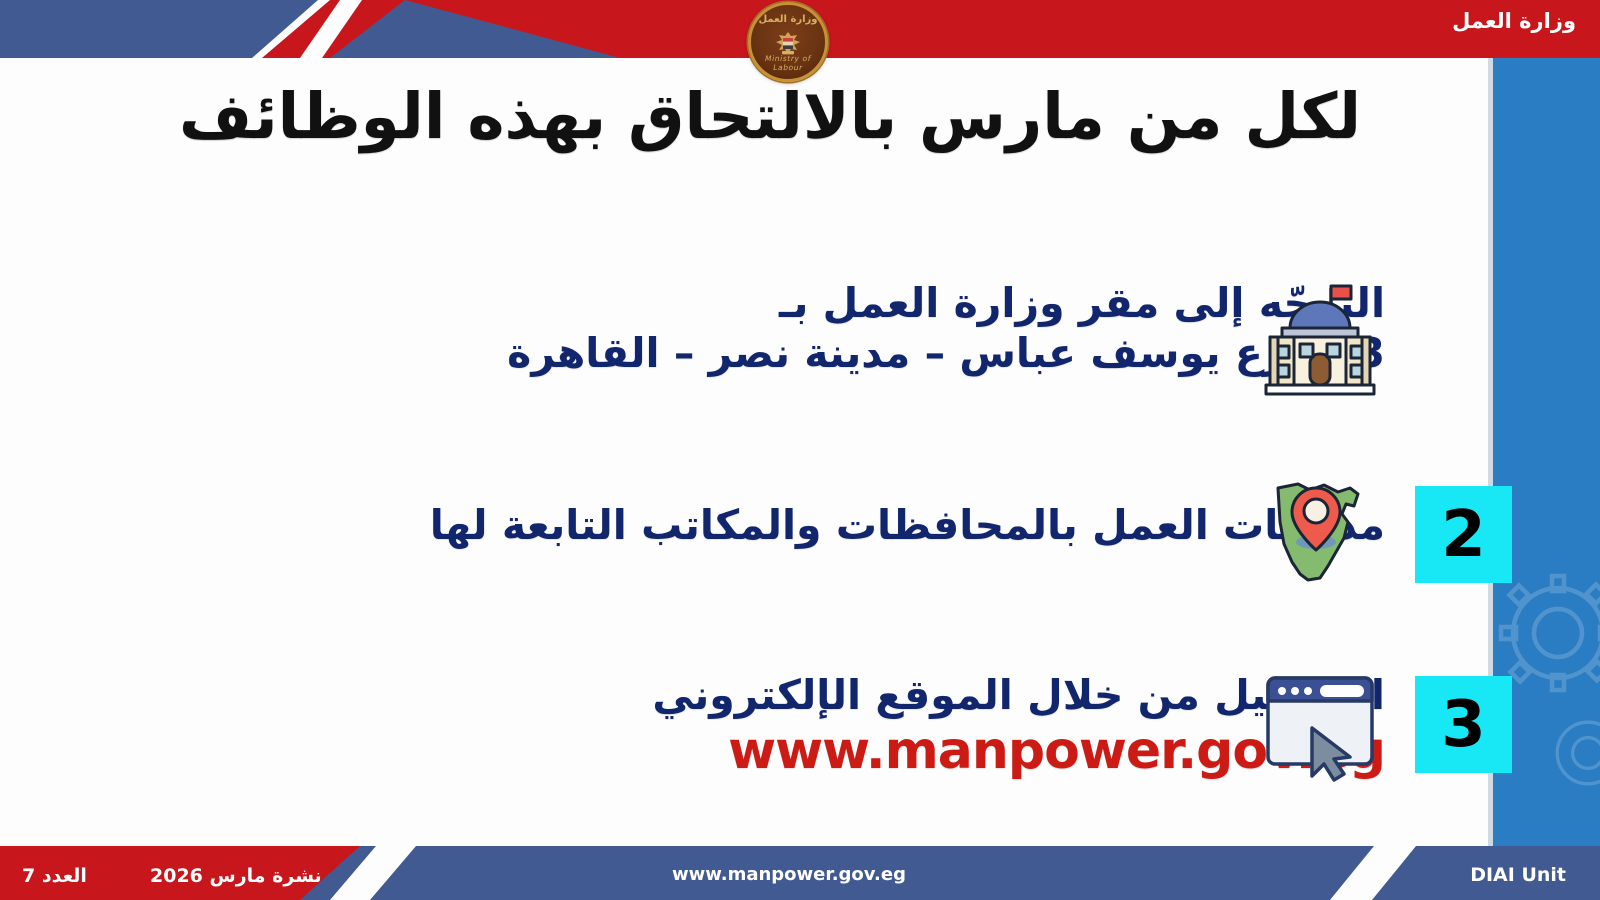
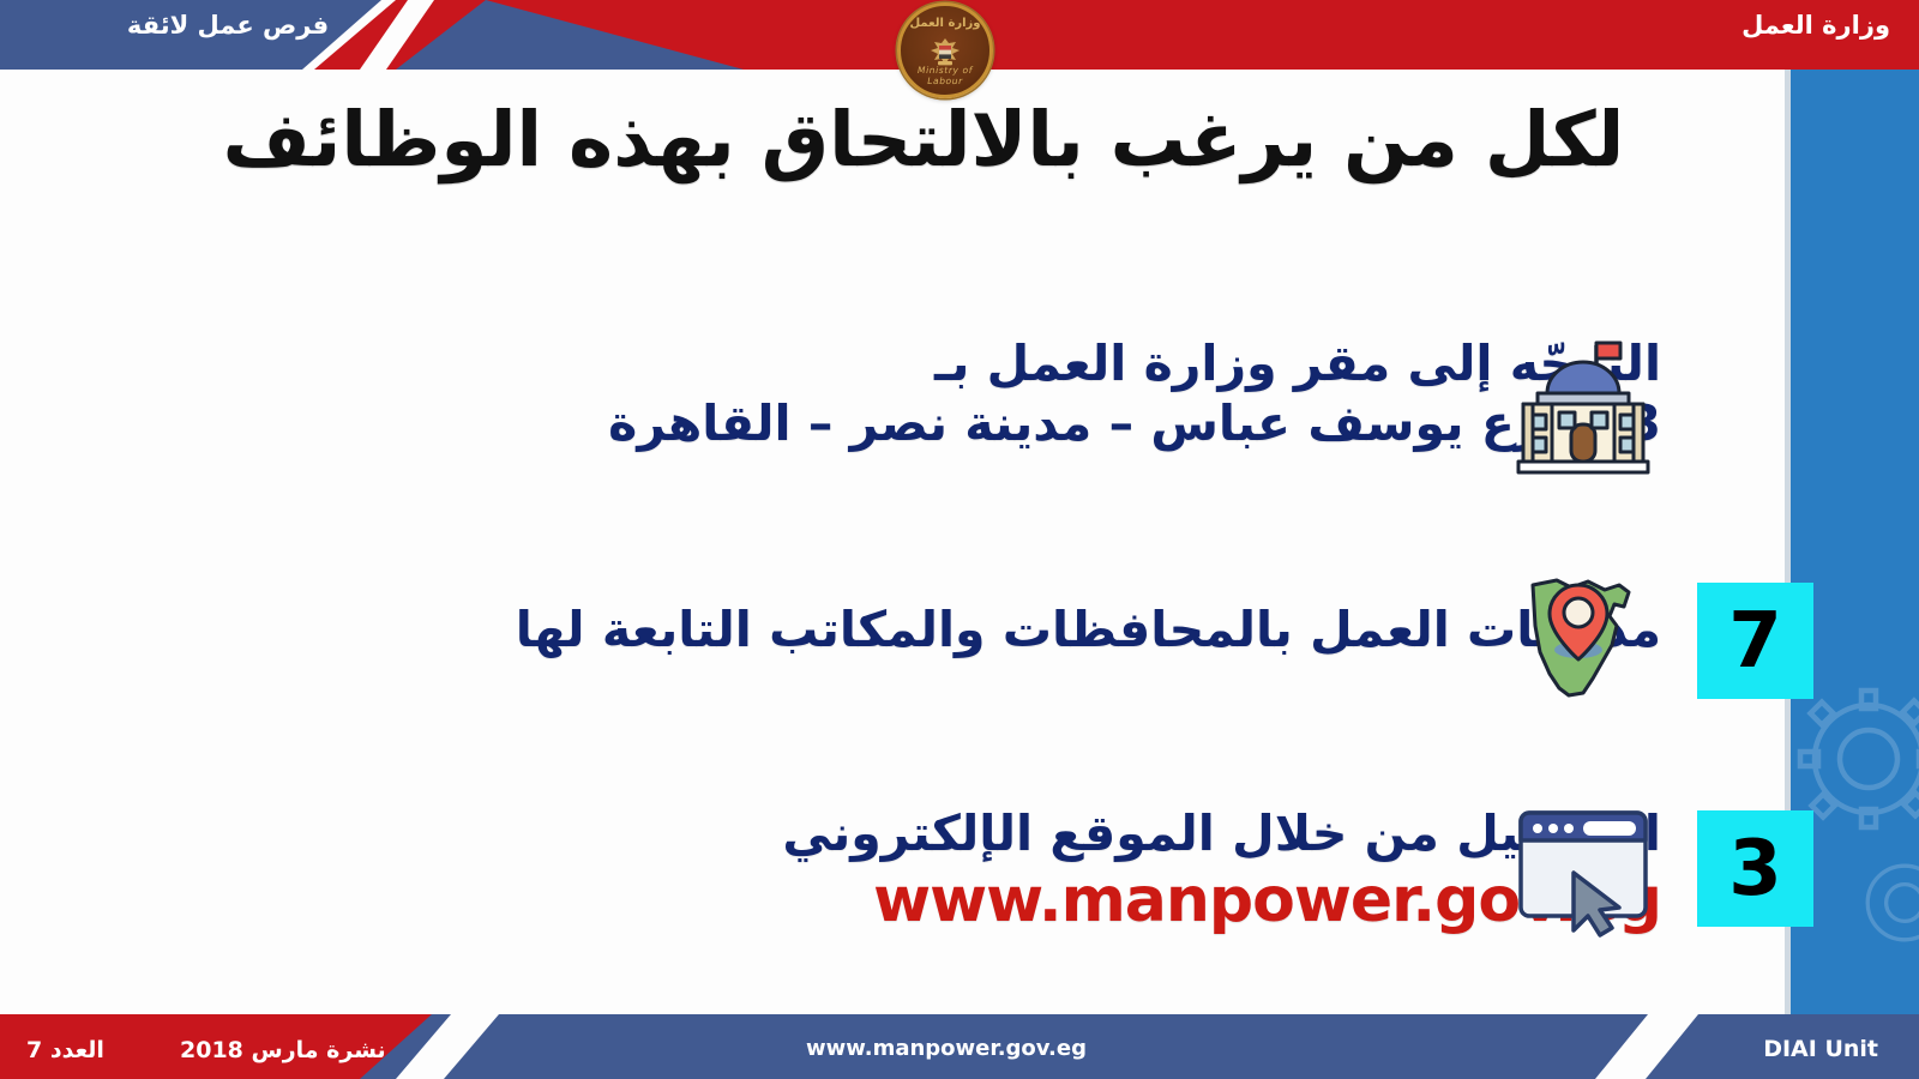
+ فرص عمل لائقة
  وزارة العمل
  وزارة العمل
  Ministry of Labour
- لكل من مارس بالالتحاق بهذه الوظائف
+ لكل من يرغب بالالتحاق بهذه الوظائف
  التجّه إلى مقر وزارة العمل بـ
  ع يوسف عباس – مدينة نصر – القاهرة
  مات العمل بالمحافظات والمكاتب التابعة لها
- 2
+ 7
  ايل من خلال الموقع الإلكتروني
  www.manpower.go
  3
  العدد 7
- نشرة مارس 2026
+ نشرة مارس 2018
  www.manpower.gov.eg
  DIAI Unit
